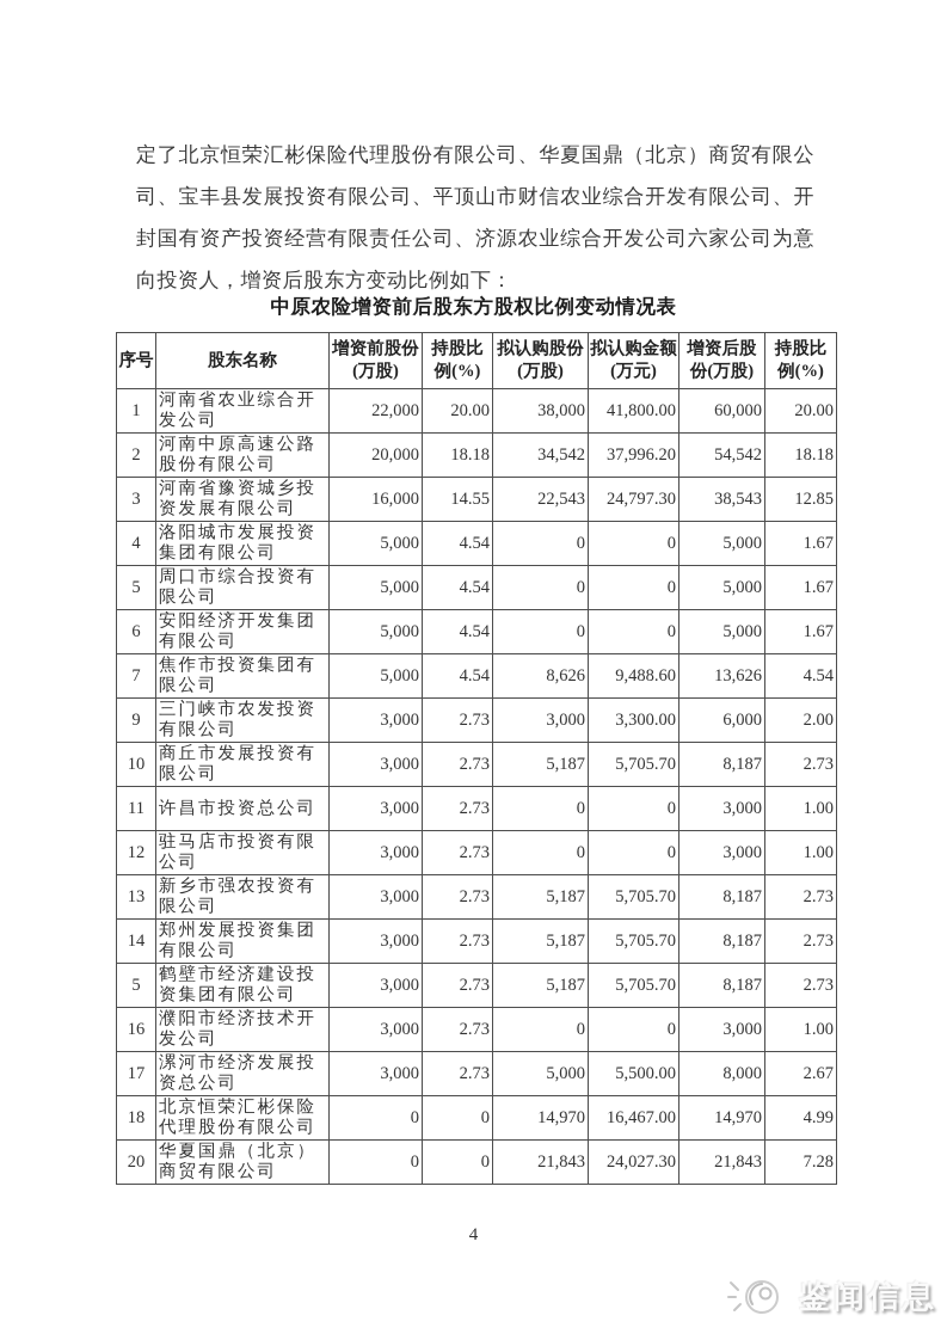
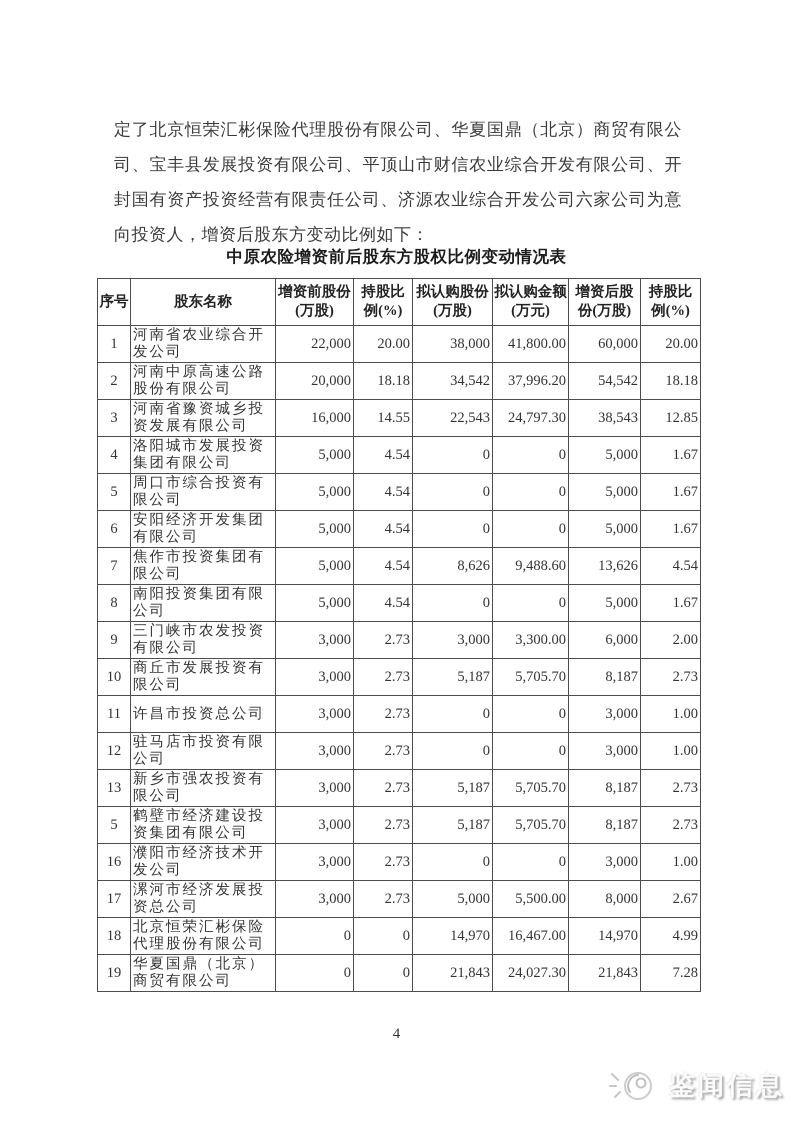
  定了北京恒荣汇彬保险代理股份有限公司、华夏国鼎（北京）商贸有限公司、宝丰县发展投资有限公司、平顶山市财信农业综合开发有限公司、开封国有资产投资经营有限责任公司、济源农业综合开发公司六家公司为意向投资人，增资后股东方变动比例如下：
  中原农险增资前后股东方股权比例变动情况表
  序号	股东名称	增资前股份(万股)	持股比例(%)	拟认购股份(万股)	拟认购金额(万元)	增资后股份(万股)	持股比例(%)
  1	河南省农业综合开发公司	22,000	20.00	38,000	41,800.00	60,000	20.00
  2	河南中原高速公路股份有限公司	20,000	18.18	34,542	37,996.20	54,542	18.18
  3	河南省豫资城乡投资发展有限公司	16,000	14.55	22,543	24,797.30	38,543	12.85
  4	洛阳城市发展投资集团有限公司	5,000	4.54	0	0	5,000	1.67
  5	周口市综合投资有限公司	5,000	4.54	0	0	5,000	1.67
  6	安阳经济开发集团有限公司	5,000	4.54	0	0	5,000	1.67
  7	焦作市投资集团有限公司	5,000	4.54	8,626	9,488.60	13,626	4.54
+ 8	南阳投资集团有限公司	5,000	4.54	0	0	5,000	1.67
  9	三门峡市农发投资有限公司	3,000	2.73	3,000	3,300.00	6,000	2.00
  10	商丘市发展投资有限公司	3,000	2.73	5,187	5,705.70	8,187	2.73
  11	许昌市投资总公司	3,000	2.73	0	0	3,000	1.00
  12	驻马店市投资有限公司	3,000	2.73	0	0	3,000	1.00
  13	新乡市强农投资有限公司	3,000	2.73	5,187	5,705.70	8,187	2.73
- 14	郑州发展投资集团有限公司	3,000	2.73	5,187	5,705.70	8,187	2.73
  5	鹤壁市经济建设投资集团有限公司	3,000	2.73	5,187	5,705.70	8,187	2.73
  16	濮阳市经济技术开发公司	3,000	2.73	0	0	3,000	1.00
  17	漯河市经济发展投资总公司	3,000	2.73	5,000	5,500.00	8,000	2.67
  18	北京恒荣汇彬保险代理股份有限公司	0	0	14,970	16,467.00	14,970	4.99
- 20	华夏国鼎（北京）商贸有限公司	0	0	21,843	24,027.30	21,843	7.28
+ 19	华夏国鼎（北京）商贸有限公司	0	0	21,843	24,027.30	21,843	7.28
  4
  鉴闻信息
